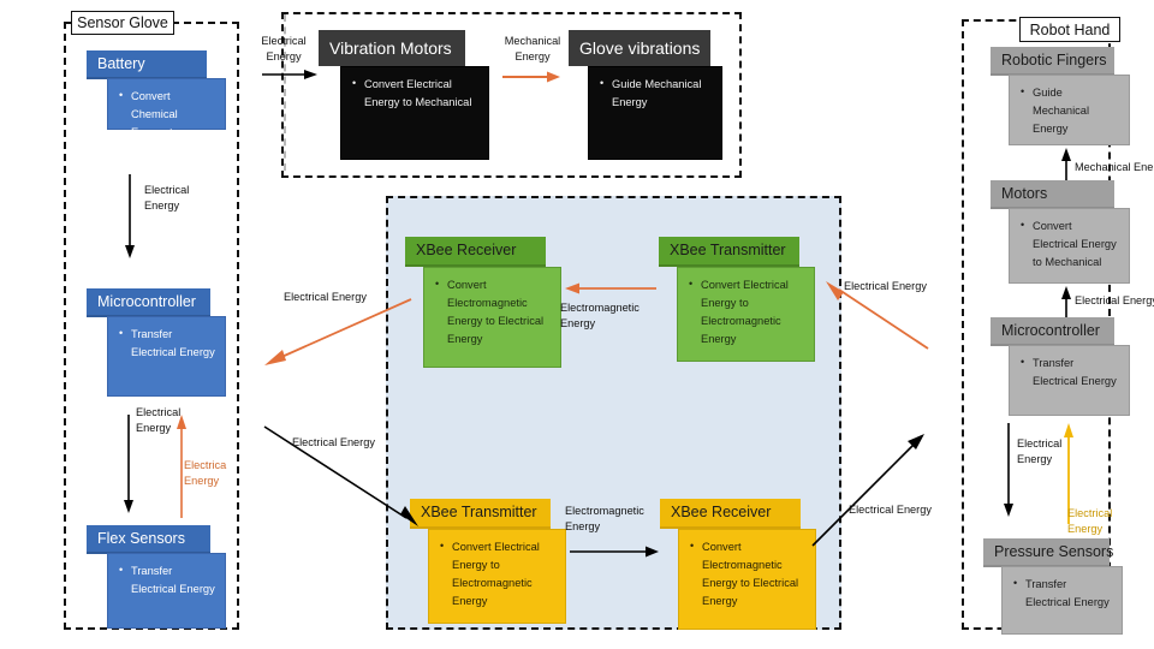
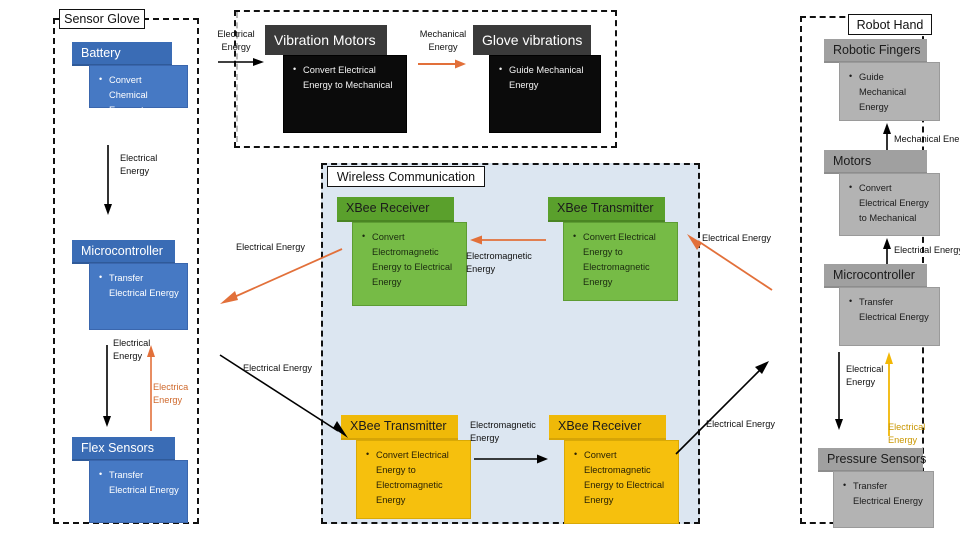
  Sensor Glove
  Battery
  Electrical
  Energy
  Microcontroller
  Transfer Electrical Energy
  Electrical
  Energy
  Electrica
  Energy
  Flex Sensors
  Transfer Electrical Energy
  Electrical
  Energy
  Vibration Motors
  Convert Electrical Energy to Mechanical
  Mechanical
  Energy
  Glove vibrations
  Guide Mechanical Energy
+ Wireless Communication
  XBee Receiver
  Convert Electromagnetic Energy to Electrical Energy
  Electromagnetic
  Energy
  XBee Transmitter
  Convert Electrical Energy to Electromagnetic Energy
  XBee Transmitter
  Convert Electrical Energy to Electromagnetic Energy
  Electromagnetic
  Energy
  XBee Receiver
  Convert Electromagnetic Energy to Electrical Energy
  Electrical Energy
  Electrical Energy
  Electrical Energy
  Electrical Energy
  Robot Hand
  Robotic Fingers
  Guide Mechanical Energy
  Mechanical Ene
  Motors
  Convert Electrical Energy to Mechanical
  Electrical Energ
  Microcontroller
  Transfer Electrical Energy
  Electrical
  Energy
  Electrical
  Energy
  Pressure Sensors
  Transfer Electrical Energy
